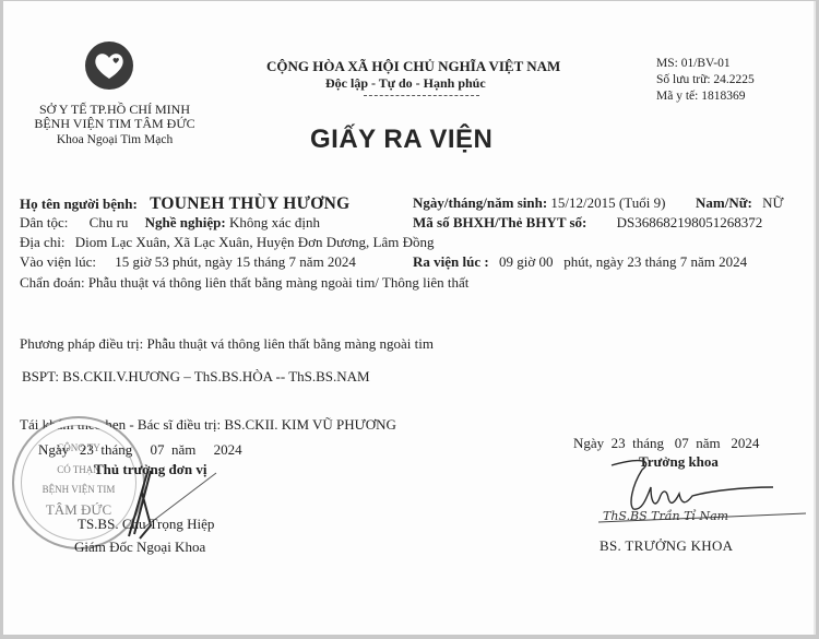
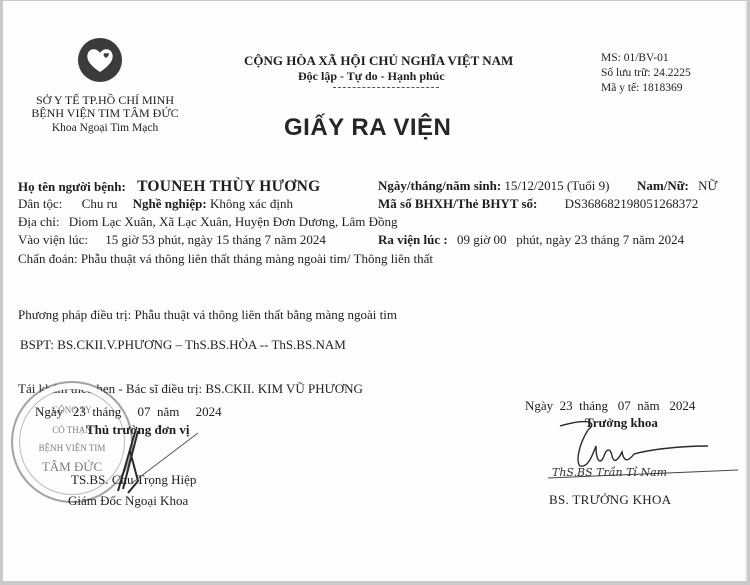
  SỞ Y TẾ TP.HỒ CHÍ MINH
  BỆNH VIỆN TIM TÂM ĐỨC
  Khoa Ngoại Tim Mạch
  CỘNG HÒA XÃ HỘI CHỦ NGHĨA VIỆT NAM
  Độc lập - Tự do - Hạnh phúc
  MS: 01/BV-01
  Số lưu trữ: 24.2225
  Mã y tế: 1818369
  GIẤY RA VIỆN
  Họ tên người bệnh: TOUNEH THÙY HƯƠNG
  Ngày/tháng/năm sinh: 15/12/2015 (Tuổi 9)
  Nam/Nữ: NỮ
  Dân tộc: Chu ru Nghề nghiệp: Không xác định
  Mã số BHXH/Thẻ BHYT số: DS3686821980512683​72
  Địa chỉ: Diom Lạc Xuân, Xã Lạc Xuân, Huyện Đơn Dương, Lâm Đồng
  Vào viện lúc: 15 giờ 53 phút, ngày 15 tháng 7 năm 2024
  Ra viện lúc : 09 giờ 00 phút, ngày 23 tháng 7 năm 2024
- Chẩn đoán: Phẫu thuật vá thông liên thất bằng màng ngoài tim/ Thông liên thất
+ Chẩn đoán: Phẫu thuật vá thông liên thất tháng màng ngoài tim/ Thông liên thất
  Phương pháp điều trị: Phẫu thuật vá thông liên thất bằng màng ngoài tim
- BSPT: BS.CKII.V.HƯƠNG – ThS.BS.HÒA -- ThS.BS.NAM
+ BSPT: BS.CKII.V.PHƯƠNG – ThS.BS.HÒA -- ThS.BS.NAM
  Tái khám theo hẹn - Bác sĩ điều trị: BS.CKII. KIM VŨ PHƯƠNG
  CÔNG TY
  CÓ THẠN
  BỆNH VIỆN TIM
  TÂM ĐỨC
  Ngày 23 tháng 07 năm 2024
  Thủ trưởng đơn vị
  TS.BS. Chu Trọng Hiệp
  Giám Đốc Ngoại Khoa
  Ngày 23 tháng 07 năm 2024
  rưởng khoa
  ThS.BS Trần Tỉ Nam
  BS. TRƯỞNG KHOA
